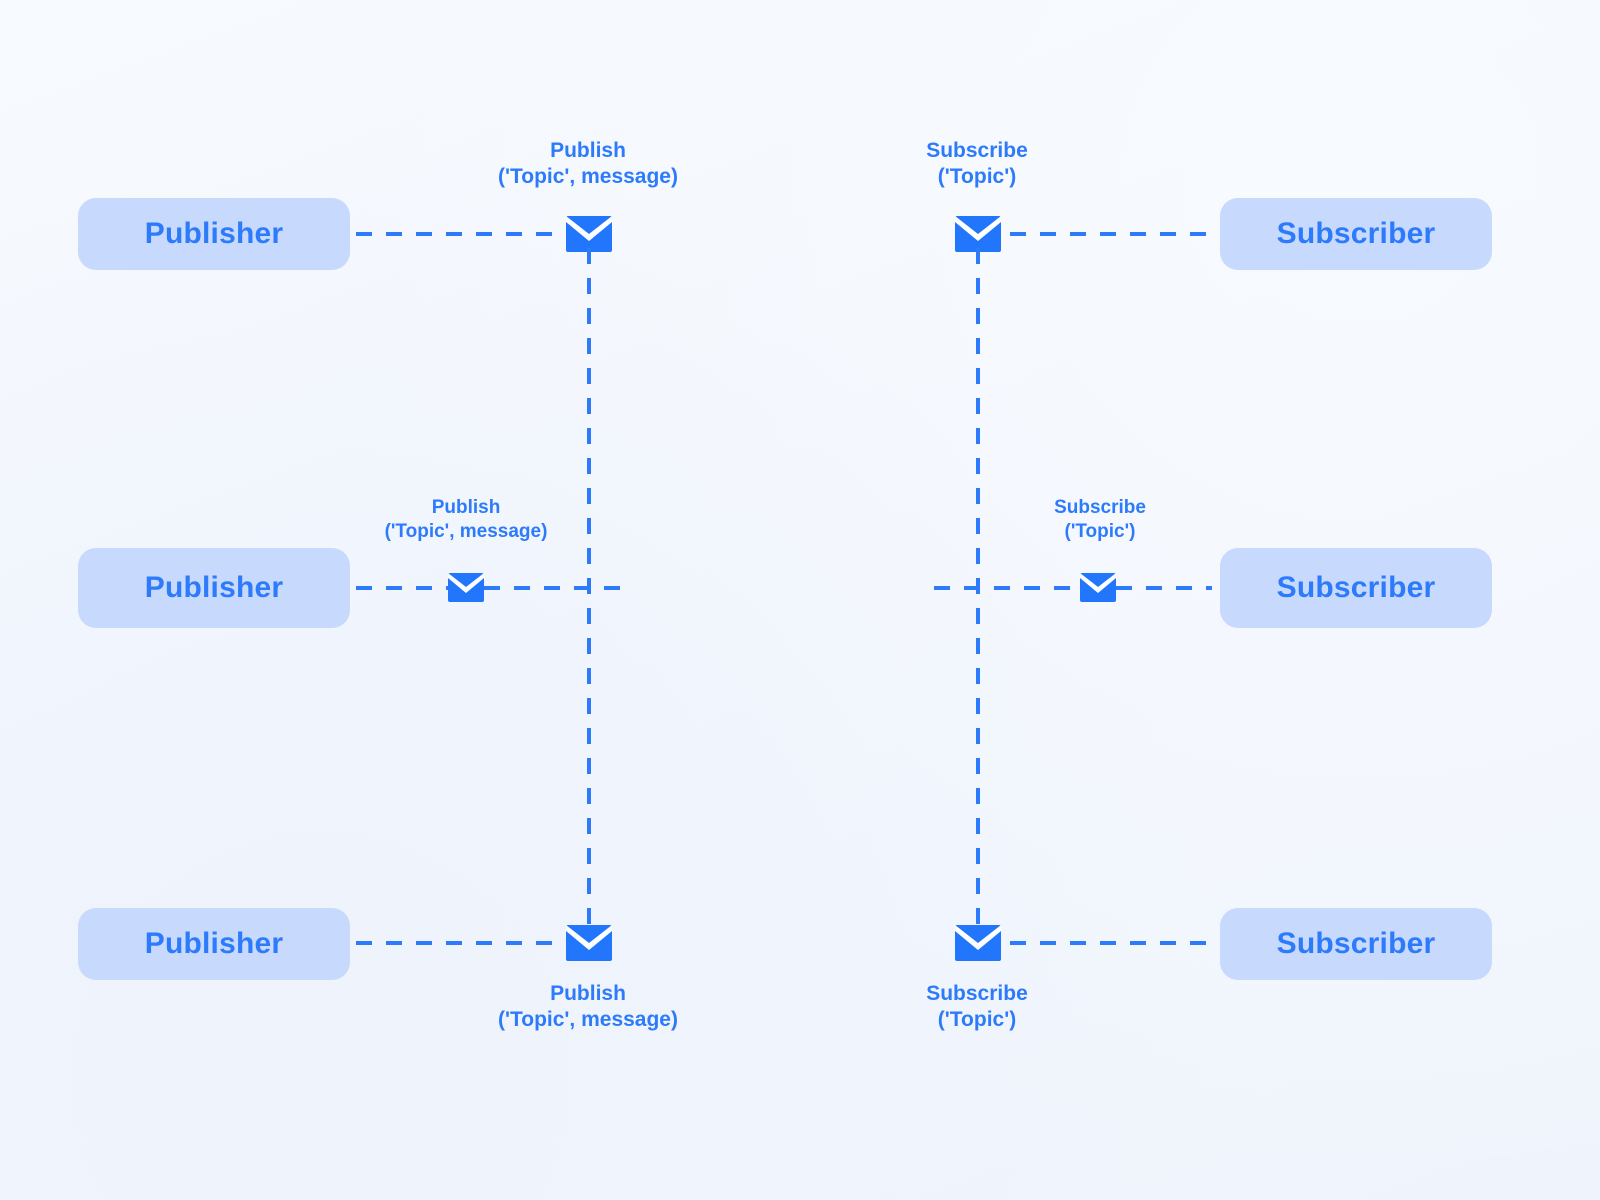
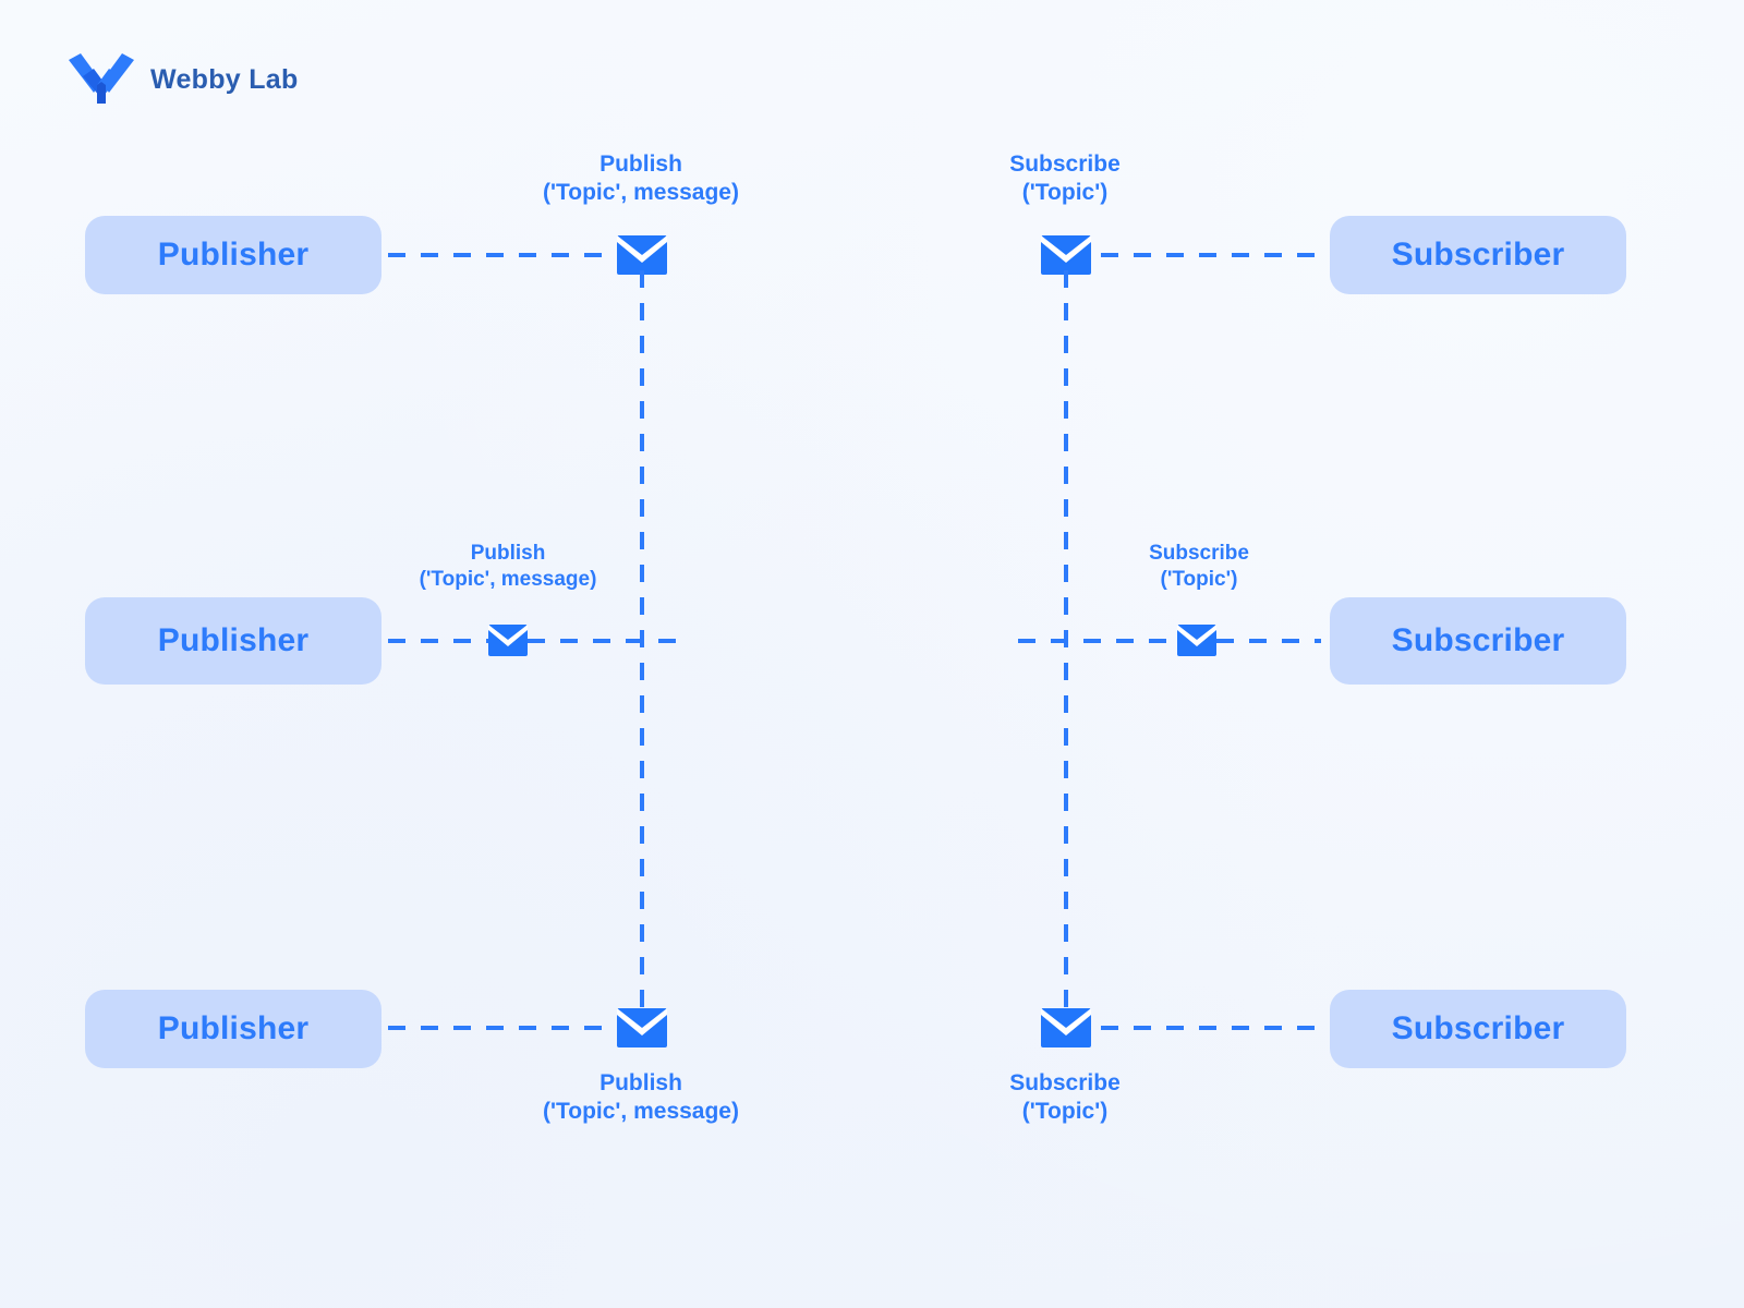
+ Webby Lab
  Publisher
  Publish
  ('Topic', message)
  Subscribe
  ('Topic')
  Subscriber
  Publisher
  Publish
  ('Topic', message)
  Subscribe
  ('Topic')
  Subscriber
  Publisher
  Publish
  ('Topic', message)
  Subscribe
  ('Topic')
  Subscriber
